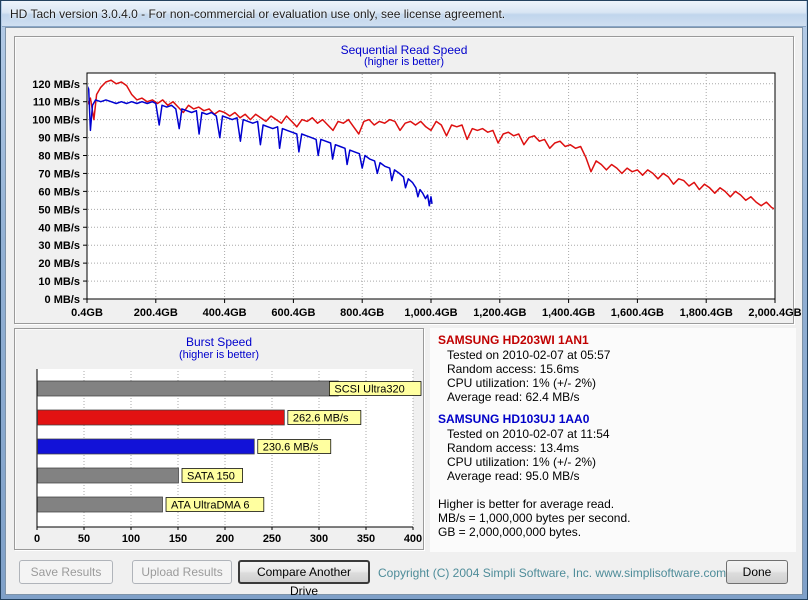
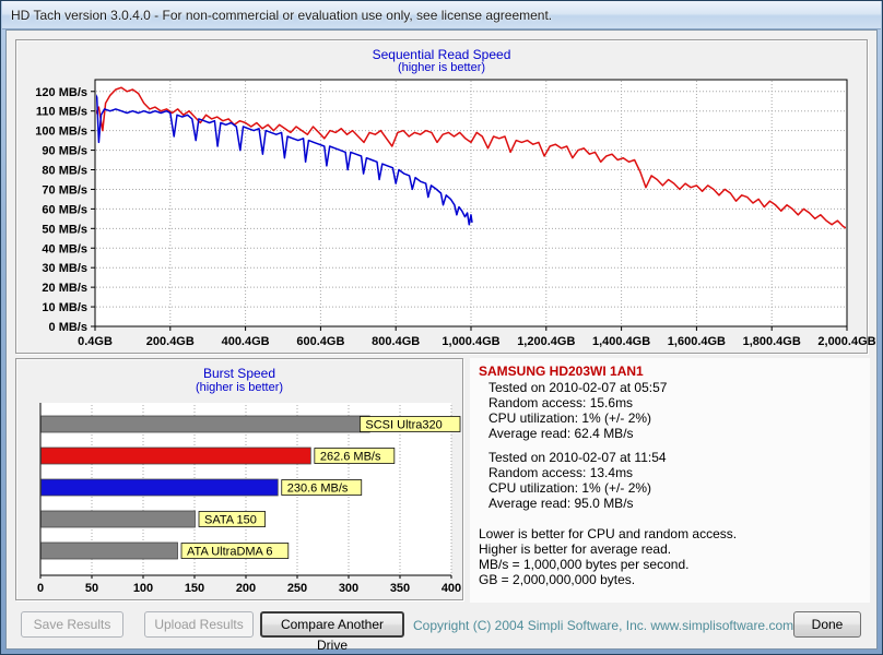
  HD Tach version 3.0.4.0 - For non-commercial or evaluation use only, see license agreement.
  Sequential Read Speed
  (higher is better)
  120 MB/s
  110 MB/s
  100 MB/s
  90 MB/s
  80 MB/s
  70 MB/s
  60 MB/s
  50 MB/s
  40 MB/s
  30 MB/s
  20 MB/s
  10 MB/s
  0 MB/s
  0.4GB
  200.4GB
  400.4GB
  600.4GB
  800.4GB
  1,000.4GB
  1,200.4GB
  1,400.4GB
  1,600.4GB
  1,800.4GB
  2,000.4GB
  Burst Speed
  (higher is better)
  0
  50
  100
  150
  200
  250
  300
  350
  400
  SCSI Ultra320
  262.6 MB/s
  230.6 MB/s
  SATA 150
  ATA UltraDMA 6
  SAMSUNG HD203WI 1AN1
  Tested on 2010-02-07 at 05:57
  Random access: 15.6ms
  CPU utilization: 1% (+/- 2%)
  Average read: 62.4 MB/s
- SAMSUNG HD103UJ 1AA0
  Tested on 2010-02-07 at 11:54
  Random access: 13.4ms
  CPU utilization: 1% (+/- 2%)
  Average read: 95.0 MB/s
+ Lower is better for CPU and random access.
  Higher is better for average read.
  MB/s = 1,000,000 bytes per second.
  GB = 2,000,000,000 bytes.
  Save Results
  Upload Results
  Compare Another Drive
  Copyright (C) 2004 Simpli Software, Inc. www.simplisoftware.com
  Done
